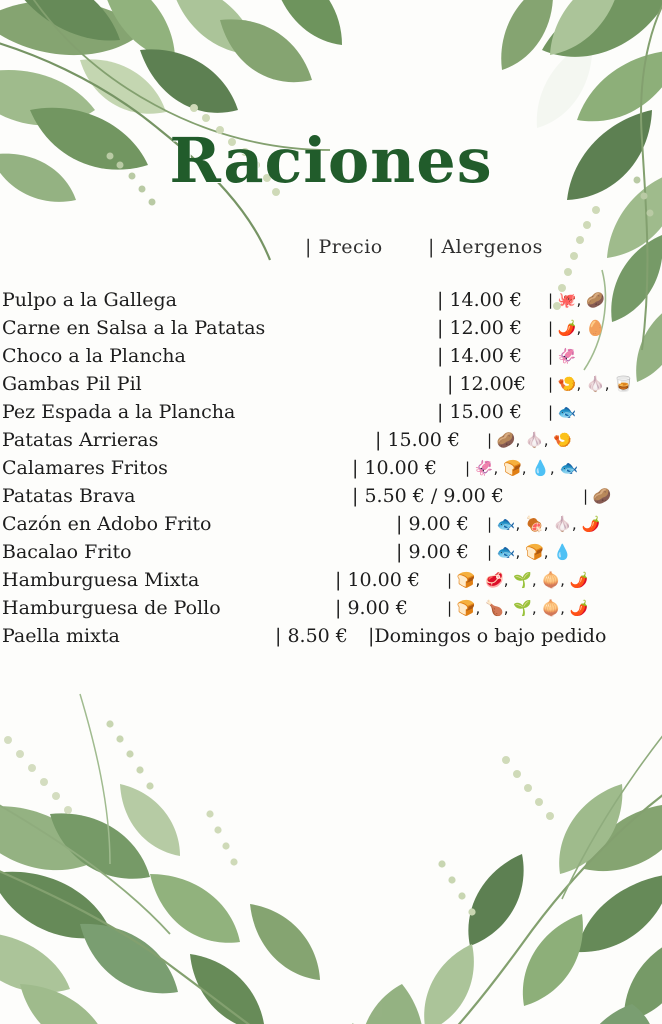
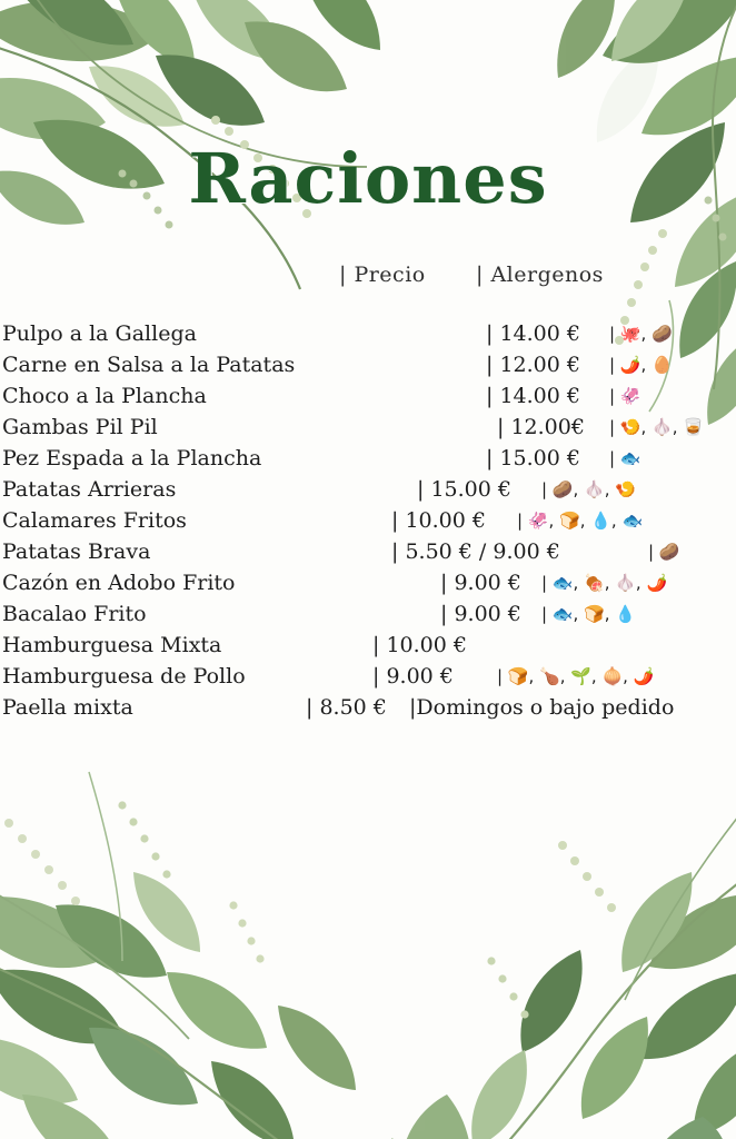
  Raciones
  | Precio
  | Alergenos
  Pulpo a la Gallega
  | 14.00 €
  | 🐙, 🥔
  Carne en Salsa a la Patatas
  | 12.00 €
  | 🌶️, 🥚
  Choco a la Plancha
  | 14.00 €
  | 🦑
  Gambas Pil Pil
  | 12.00€
  | 🍤, 🧄, 🥃
  Pez Espada a la Plancha
  | 15.00 €
  | 🐟
  Patatas Arrieras
  | 15.00 €
  | 🥔, 🧄, 🍤
  Calamares Fritos
  | 10.00 €
  | 🦑, 🍞, 💧, 🐟
  Patatas Brava
  | 5.50 € / 9.00 €
  | 🥔
  Cazón en Adobo Frito
  | 9.00 €
  | 🐟, 🍖, 🧄, 🌶️
  Bacalao Frito
  | 9.00 €
  | 🐟, 🍞, 💧
  Hamburguesa Mixta
  | 10.00 €
- | 🍞, 🥩, 🌱, 🧅, 🌶️
  Hamburguesa de Pollo
  | 9.00 €
  | 🍞, 🍗, 🌱, 🧅, 🌶️
  Paella mixta
  | 8.50 €
  |Domingos o bajo pedido
